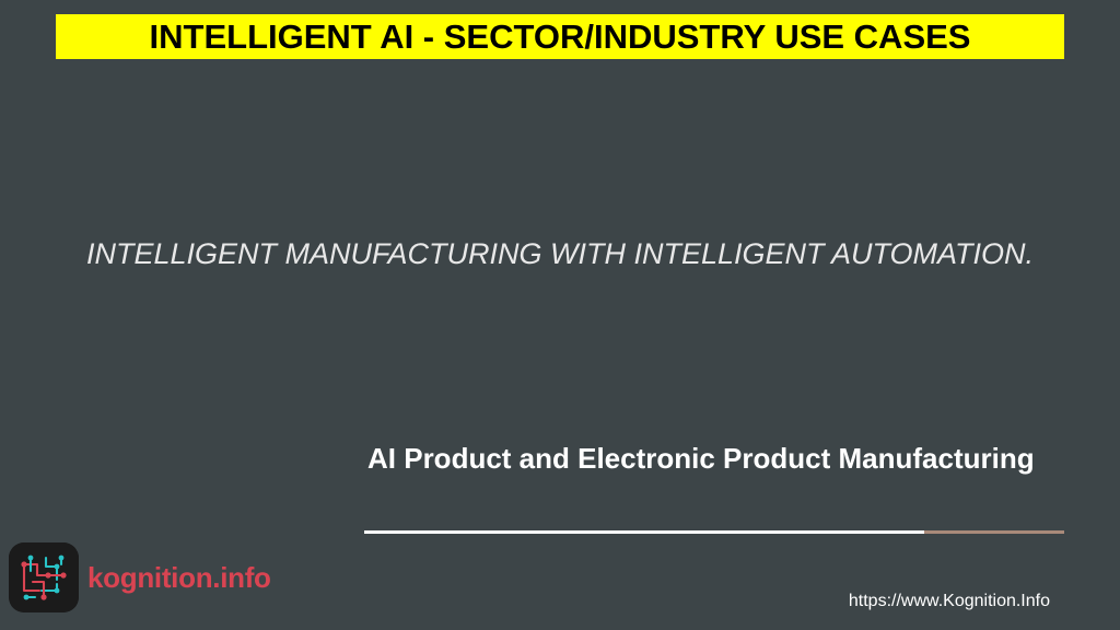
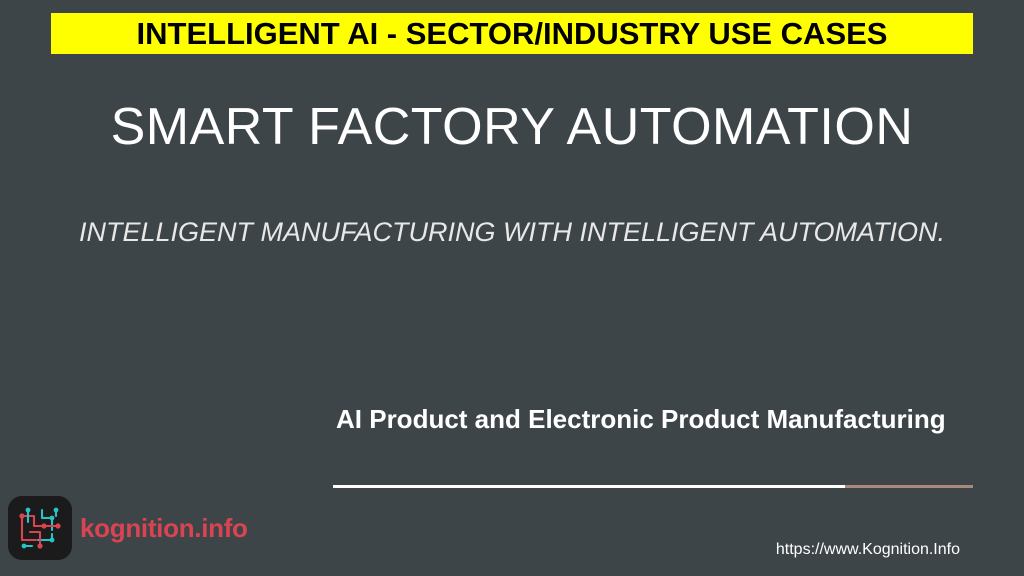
  INTELLIGENT AI - SECTOR/INDUSTRY USE CASES
+ SMART FACTORY AUTOMATION
  INTELLIGENT MANUFACTURING WITH INTELLIGENT AUTOMATION.
  AI Product and Electronic Product Manufacturing
  https://www.Kognition.Info
  kognition.info
